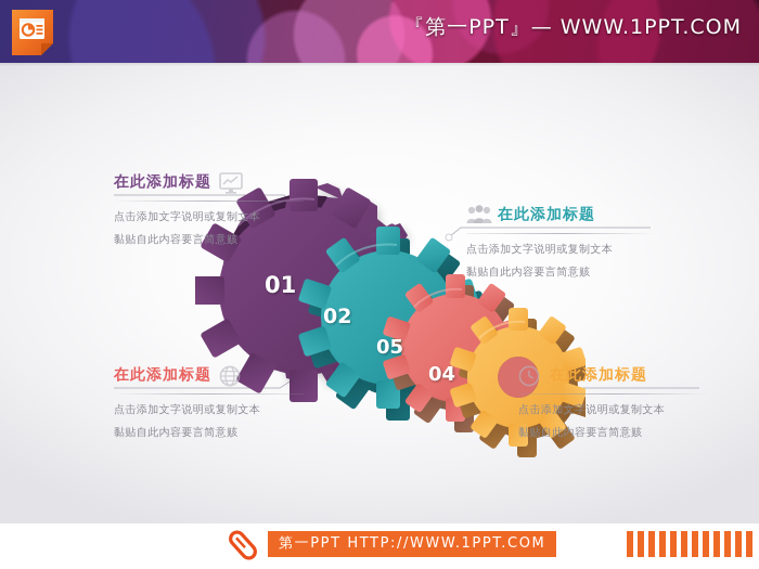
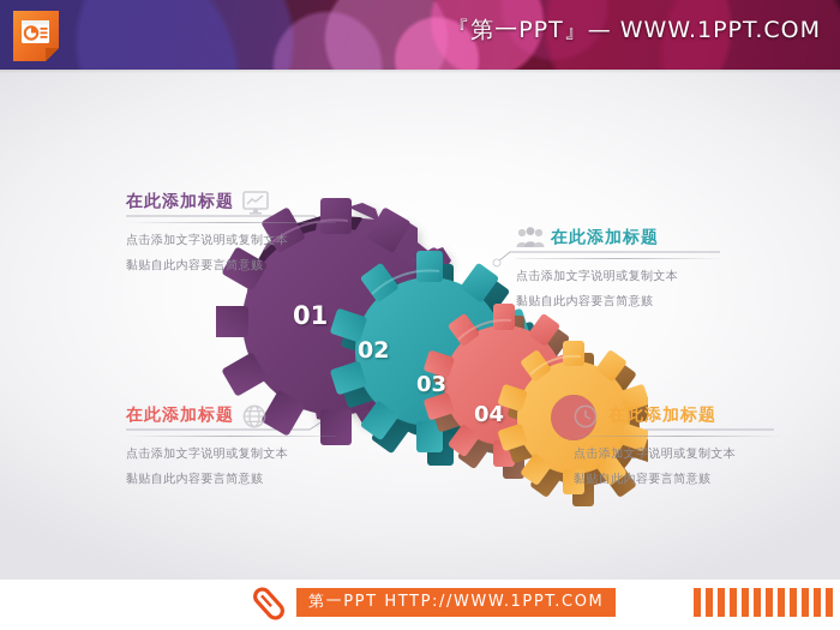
  『第一PPT』— WWW.1PPT.COM
  01
  02
- 05
+ 03
  04
  在此添加标题
  点击添加文字说明或复制文本
  黏贴自此内容要言简意赅
  在此添加标题
  点击添加文字说明或复制文本
  黏贴自此内容要言简意赅
  在此添加标题
  点击添加文字说明或复制文本
  黏贴自此内容要言简意赅
  在此添加标题
  点击添加文字说明或复制文本
  黏贴自此内容要言简意赅
  第一PPT HTTP://WWW.1PPT.COM
